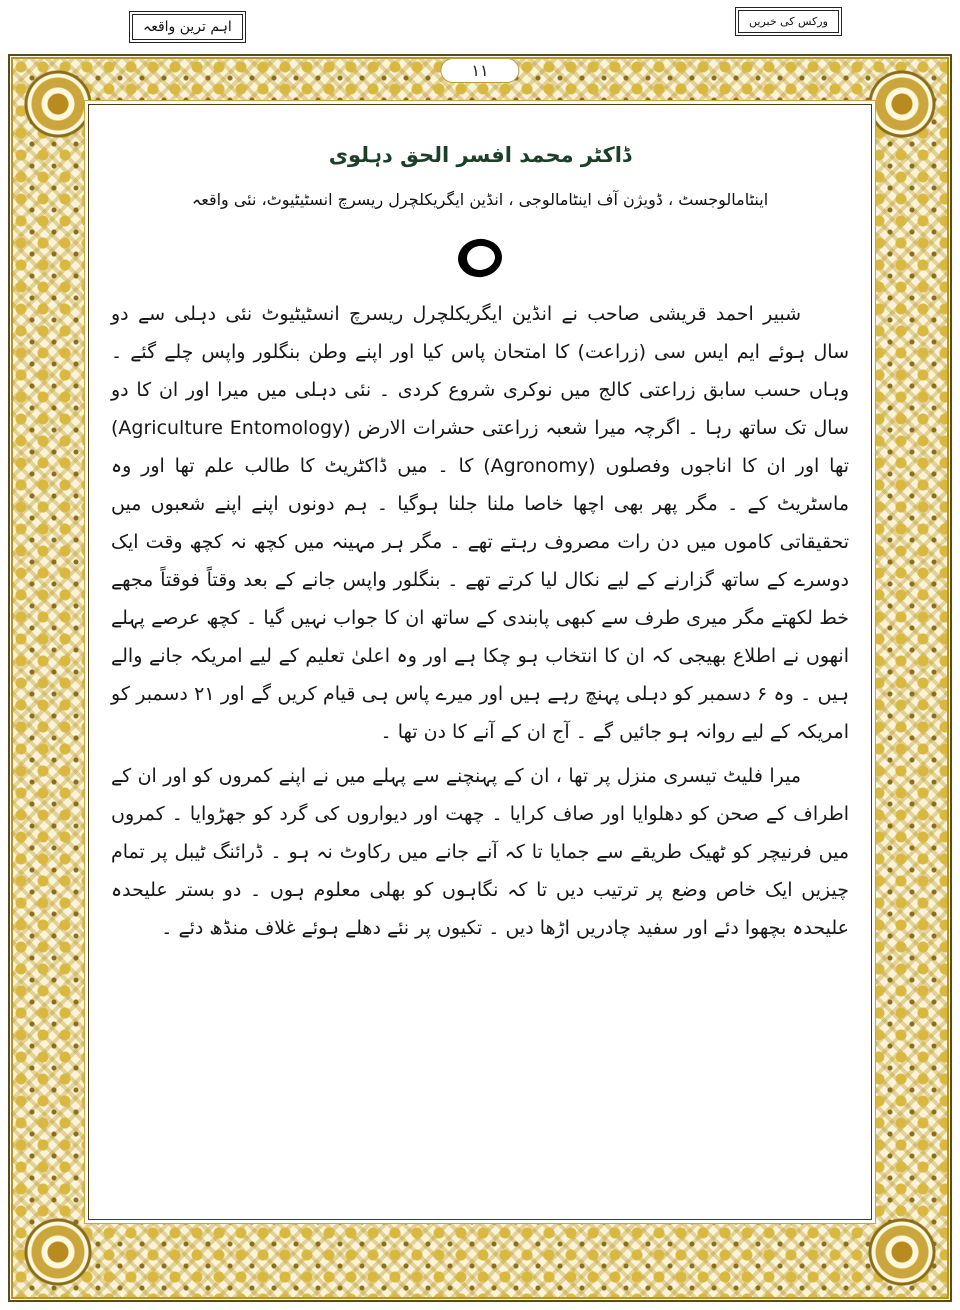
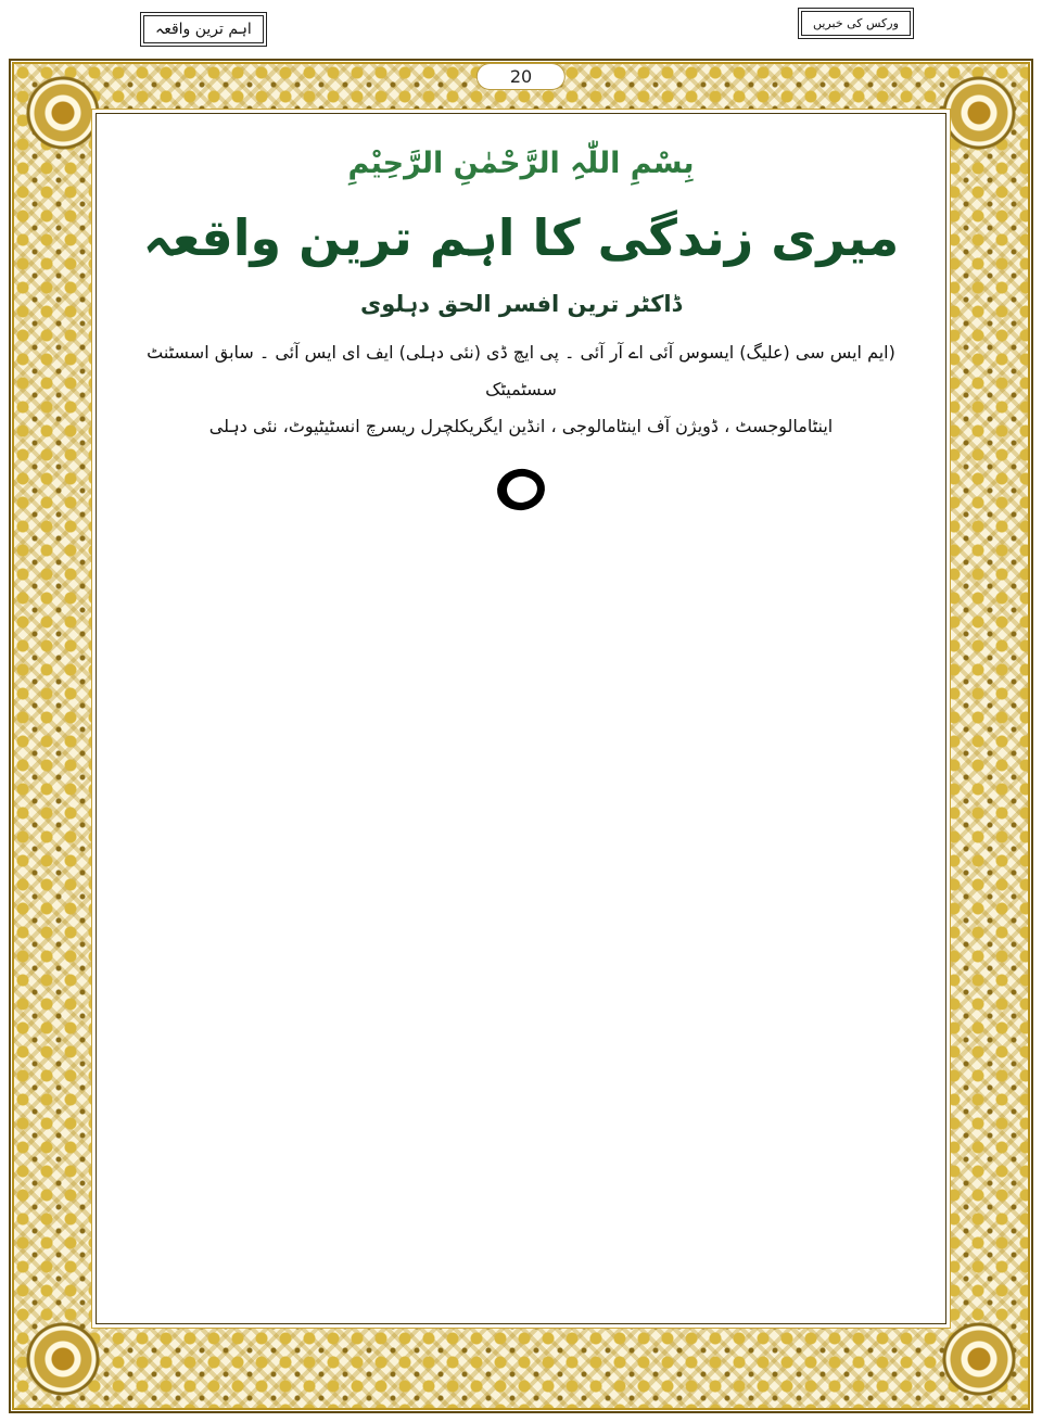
  اہم ترین واقعہ
  ورکس کی خبریں
- ۱۱
+ 20
+ بِسْمِ اللّٰہِ الرَّحْمٰنِ الرَّحِیْمِ
+ میری زندگی کا اہم ترین واقعہ
- ڈاکٹر محمد افسر الحق دہلوی
+ ڈاکٹر ترین افسر الحق دہلوی
+ (ایم ایس سی (علیگ) ایسوس آئی اے آر آئی ۔ پی ایچ ڈی (نئی دہلی) ایف ای ایس آئی ۔ سابق اسسٹنٹ سسٹمیٹک
- اینٹامالوجسٹ ، ڈویژن آف اینٹامالوجی ، انڈین ایگریکلچرل ریسرچ انسٹیٹیوٹ، نئی واقعہ
+ اینٹامالوجسٹ ، ڈویژن آف اینٹامالوجی ، انڈین ایگریکلچرل ریسرچ انسٹیٹیوٹ، نئی دہلی
- شبیر احمد قریشی صاحب نے انڈین ایگریکلچرل ریسرچ انسٹیٹیوٹ نئی دہلی سے دو سال ہوئے ایم ایس سی (زراعت) کا امتحان پاس کیا اور اپنے وطن بنگلور واپس چلے گئے ۔ وہاں حسب سابق زراعتی کالج میں نوکری شروع کردی ۔ نئی دہلی میں میرا اور ان کا دو سال تک ساتھ رہا ۔ اگرچہ میرا شعبہ زراعتی حشرات الارض (Agriculture Entomology) تھا اور ان کا اناجوں وفصلوں (Agronomy) کا ۔ میں ڈاکٹریٹ کا طالب علم تھا اور وہ ماسٹریٹ کے ۔ مگر پھر بھی اچھا خاصا ملنا جلنا ہوگیا ۔ ہم دونوں اپنے اپنے شعبوں میں تحقیقاتی کاموں میں دن رات مصروف رہتے تھے ۔ مگر ہر مہینہ میں کچھ نہ کچھ وقت ایک دوسرے کے ساتھ گزارنے کے لیے نکال لیا کرتے تھے ۔ بنگلور واپس جانے کے بعد وقتاً فوقتاً مجھے خط لکھتے مگر میری طرف سے کبھی پابندی کے ساتھ ان کا جواب نہیں گیا ۔ کچھ عرصے پہلے انھوں نے اطلاع بھیجی کہ ان کا انتخاب ہو چکا ہے اور وہ اعلیٰ تعلیم کے لیے امریکہ جانے والے ہیں ۔ وہ ۶ دسمبر کو دہلی پہنچ رہے ہیں اور میرے پاس ہی قیام کریں گے اور ۲۱ دسمبر کو امریکہ کے لیے روانہ ہو جائیں گے ۔ آج ان کے آنے کا دن تھا ۔
- میرا فلیٹ تیسری منزل پر تھا ، ان کے پہنچنے سے پہلے میں نے اپنے کمروں کو اور ان کے اطراف کے صحن کو دھلوایا اور صاف کرایا ۔ چھت اور دیواروں کی گرد کو جھڑوایا ۔ کمروں میں فرنیچر کو ٹھیک طریقے سے جمایا تا کہ آنے جانے میں رکاوٹ نہ ہو ۔ ڈرائنگ ٹیبل پر تمام چیزیں ایک خاص وضع پر ترتیب دیں تا کہ نگاہوں کو بھلی معلوم ہوں ۔ دو بستر علیحدہ علیحدہ بچھوا دئے اور سفید چادریں اڑھا دیں ۔ تکیوں پر نئے دھلے ہوئے غلاف منڈھ دئے ۔
